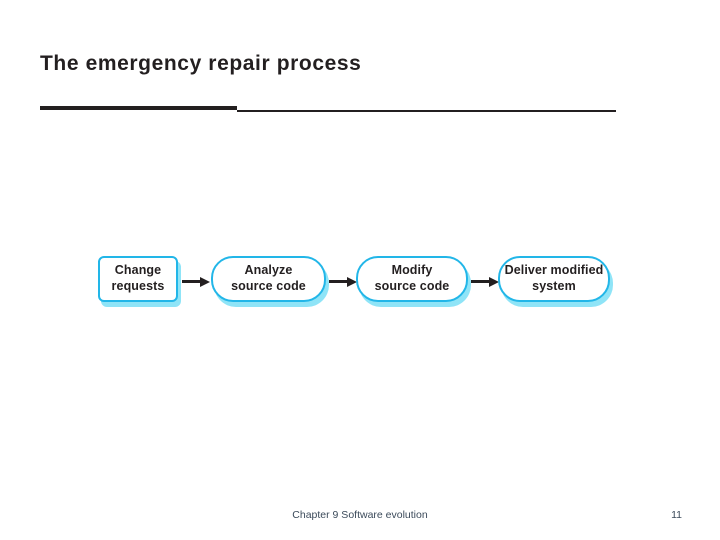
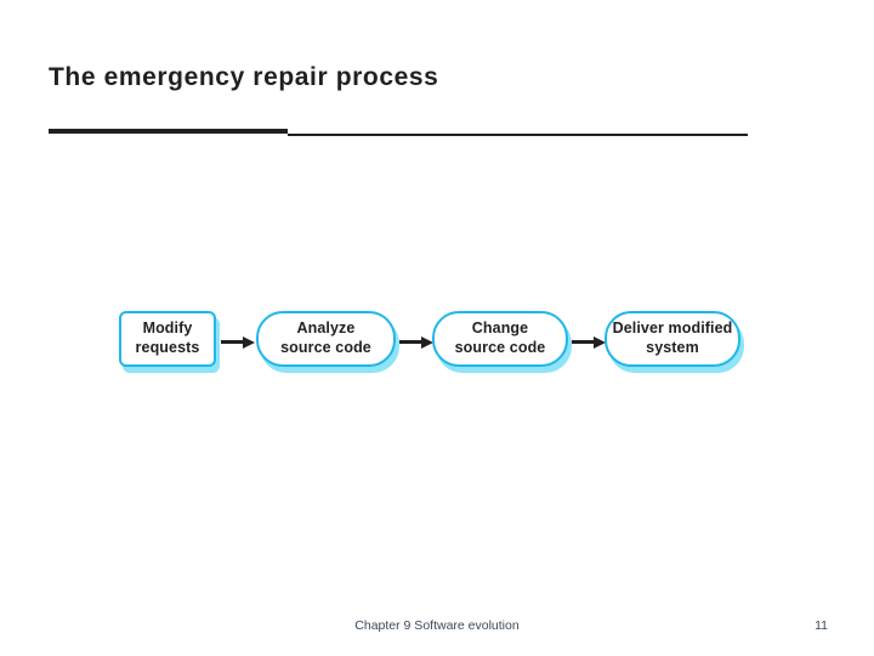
  The emergency repair process
- Change
+ Modify
  requests
  Analyze
  source code
- Modify
+ Change
  source code
  Deliver modified
  system
  Chapter 9 Software evolution
  11
